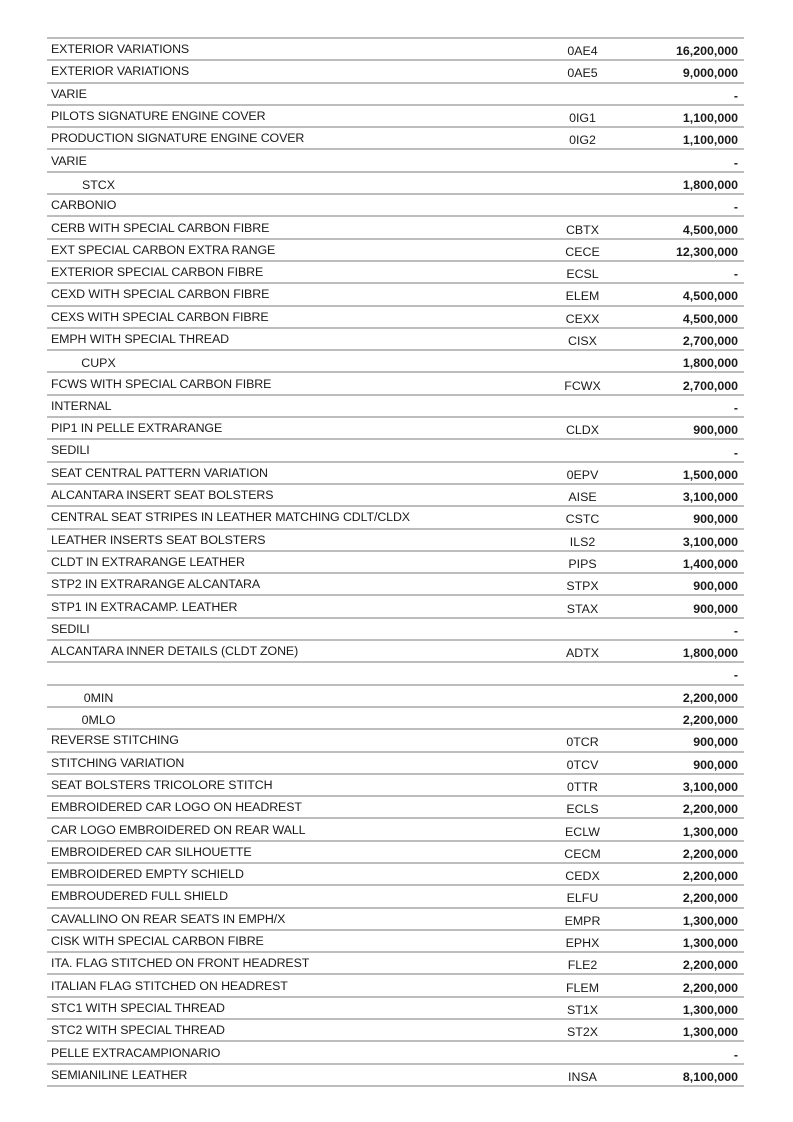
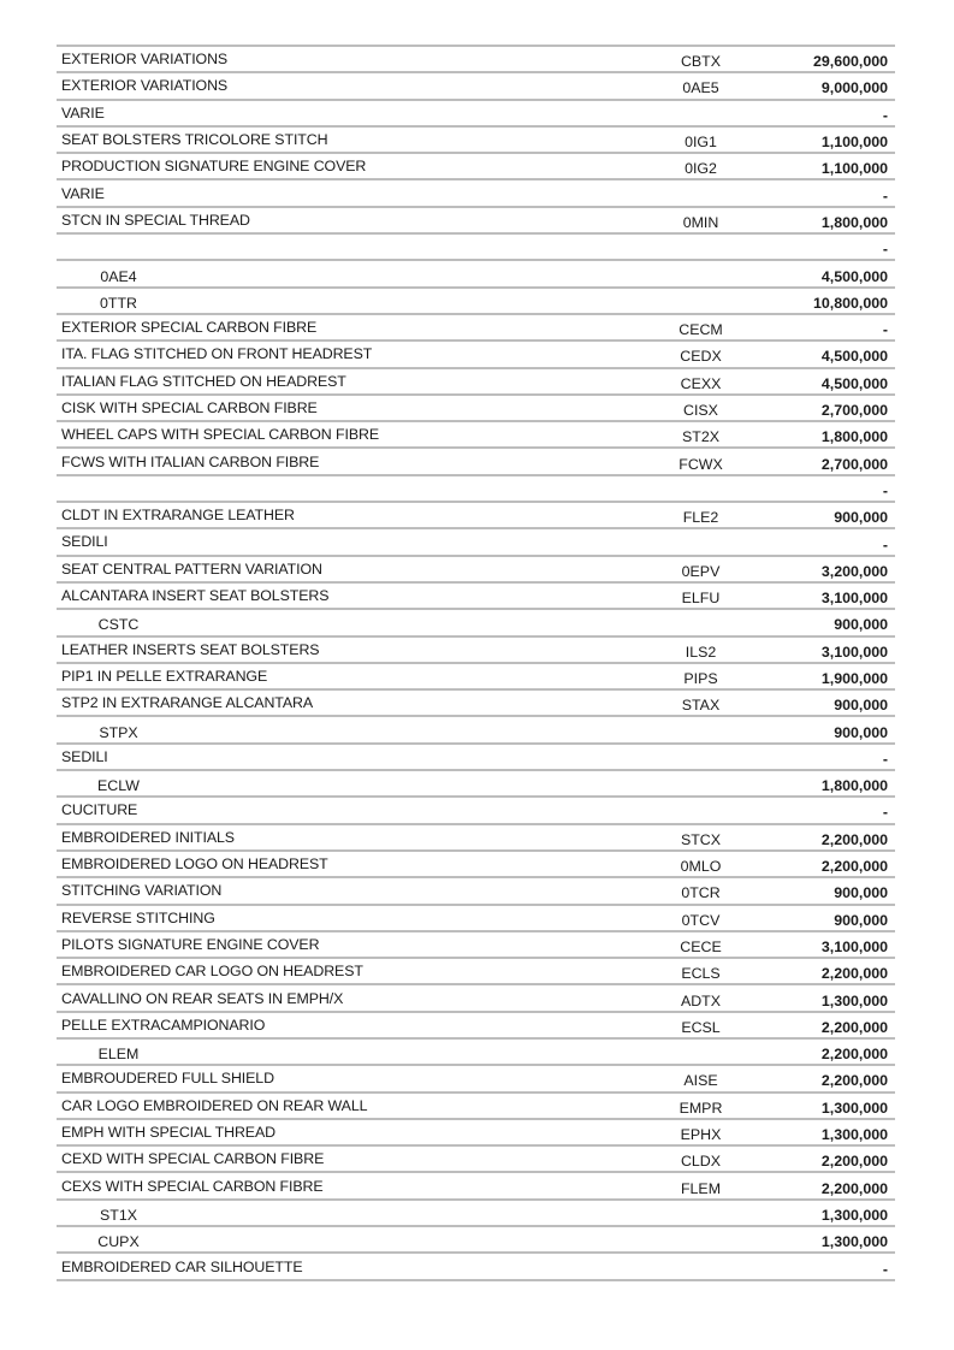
  EXTERIOR VARIATIONS
- 0AE4
+ CBTX
- 16,200,000
+ 29,600,000
  EXTERIOR VARIATIONS
  0AE5
  9,000,000
  VARIE
  -
- PILOTS SIGNATURE ENGINE COVER
+ SEAT BOLSTERS TRICOLORE STITCH
  0IG1
  1,100,000
  PRODUCTION SIGNATURE ENGINE COVER
  0IG2
  1,100,000
  VARIE
  -
+ STCN IN SPECIAL THREAD
- STCX
+ 0MIN
  1,800,000
- CARBONIO
  -
- CERB WITH SPECIAL CARBON FIBRE
- CBTX
+ 0AE4
  4,500,000
- EXT SPECIAL CARBON EXTRA RANGE
- CECE
+ 0TTR
- 12,300,000
+ 10,800,000
  EXTERIOR SPECIAL CARBON FIBRE
- ECSL
+ CECM
  -
- CEXD WITH SPECIAL CARBON FIBRE
+ ITA. FLAG STITCHED ON FRONT HEADREST
- ELEM
+ CEDX
  4,500,000
- CEXS WITH SPECIAL CARBON FIBRE
+ ITALIAN FLAG STITCHED ON HEADREST
  CEXX
  4,500,000
- EMPH WITH SPECIAL THREAD
+ CISK WITH SPECIAL CARBON FIBRE
  CISX
  2,700,000
+ WHEEL CAPS WITH SPECIAL CARBON FIBRE
- CUPX
+ ST2X
  1,800,000
- FCWS WITH SPECIAL CARBON FIBRE
+ FCWS WITH ITALIAN CARBON FIBRE
  FCWX
  2,700,000
- INTERNAL
  -
- PIP1 IN PELLE EXTRARANGE
+ CLDT IN EXTRARANGE LEATHER
- CLDX
+ FLE2
  900,000
  SEDILI
  -
  SEAT CENTRAL PATTERN VARIATION
  0EPV
- 1,500,000
+ 3,200,000
  ALCANTARA INSERT SEAT BOLSTERS
- AISE
+ ELFU
  3,100,000
- CENTRAL SEAT STRIPES IN LEATHER MATCHING CDLT/CLDX
  CSTC
  900,000
  LEATHER INSERTS SEAT BOLSTERS
  ILS2
  3,100,000
- CLDT IN EXTRARANGE LEATHER
+ PIP1 IN PELLE EXTRARANGE
  PIPS
- 1,400,000
+ 1,900,000
  STP2 IN EXTRARANGE ALCANTARA
- STPX
+ STAX
  900,000
- STP1 IN EXTRACAMP. LEATHER
- STAX
+ STPX
  900,000
  SEDILI
  -
- ALCANTARA INNER DETAILS (CLDT ZONE)
- ADTX
+ ECLW
  1,800,000
+ CUCITURE
  -
+ EMBROIDERED INITIALS
- 0MIN
+ STCX
  2,200,000
+ EMBROIDERED LOGO ON HEADREST
  0MLO
  2,200,000
- REVERSE STITCHING
+ STITCHING VARIATION
  0TCR
  900,000
- STITCHING VARIATION
+ REVERSE STITCHING
  0TCV
  900,000
- SEAT BOLSTERS TRICOLORE STITCH
+ PILOTS SIGNATURE ENGINE COVER
- 0TTR
+ CECE
  3,100,000
  EMBROIDERED CAR LOGO ON HEADREST
  ECLS
  2,200,000
- CAR LOGO EMBROIDERED ON REAR WALL
+ CAVALLINO ON REAR SEATS IN EMPH/X
- ECLW
+ ADTX
  1,300,000
- EMBROIDERED CAR SILHOUETTE
+ PELLE EXTRACAMPIONARIO
- CECM
+ ECSL
  2,200,000
- EMBROIDERED EMPTY SCHIELD
- CEDX
+ ELEM
  2,200,000
  EMBROUDERED FULL SHIELD
- ELFU
+ AISE
  2,200,000
- CAVALLINO ON REAR SEATS IN EMPH/X
+ CAR LOGO EMBROIDERED ON REAR WALL
  EMPR
  1,300,000
- CISK WITH SPECIAL CARBON FIBRE
+ EMPH WITH SPECIAL THREAD
  EPHX
  1,300,000
- ITA. FLAG STITCHED ON FRONT HEADREST
+ CEXD WITH SPECIAL CARBON FIBRE
- FLE2
+ CLDX
  2,200,000
- ITALIAN FLAG STITCHED ON HEADREST
+ CEXS WITH SPECIAL CARBON FIBRE
  FLEM
  2,200,000
- STC1 WITH SPECIAL THREAD
  ST1X
  1,300,000
- STC2 WITH SPECIAL THREAD
- ST2X
+ CUPX
  1,300,000
- PELLE EXTRACAMPIONARIO
+ EMBROIDERED CAR SILHOUETTE
  -
- SEMIANILINE LEATHER
- INSA
- 8,100,000
